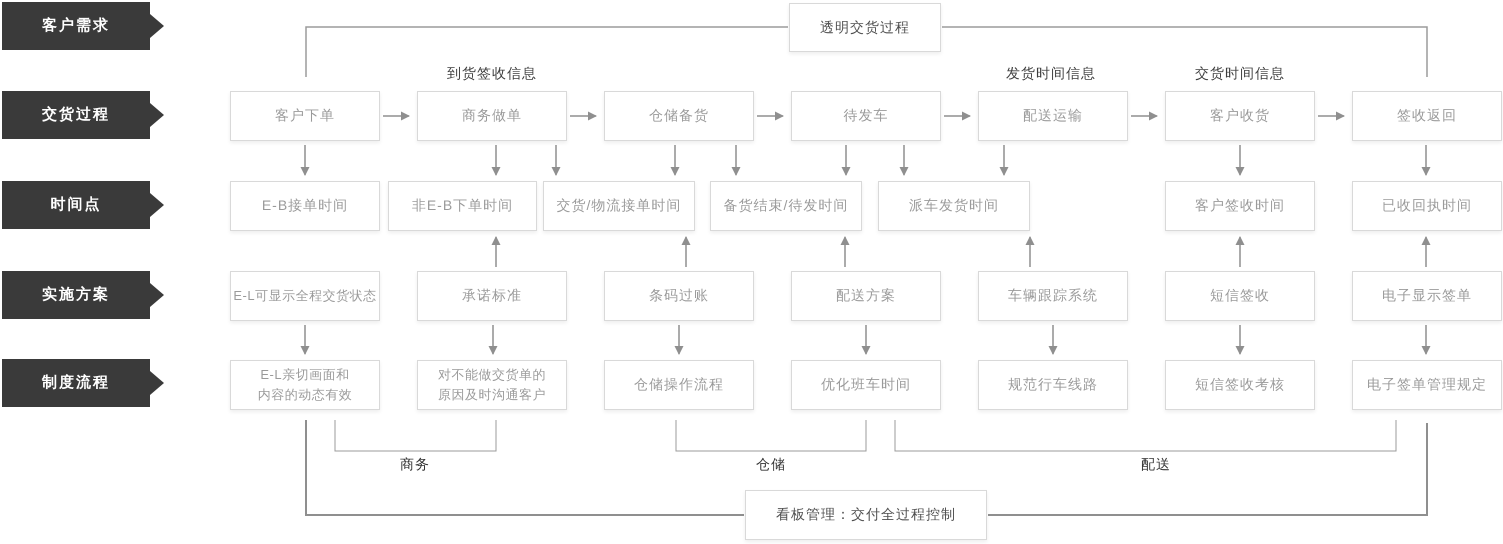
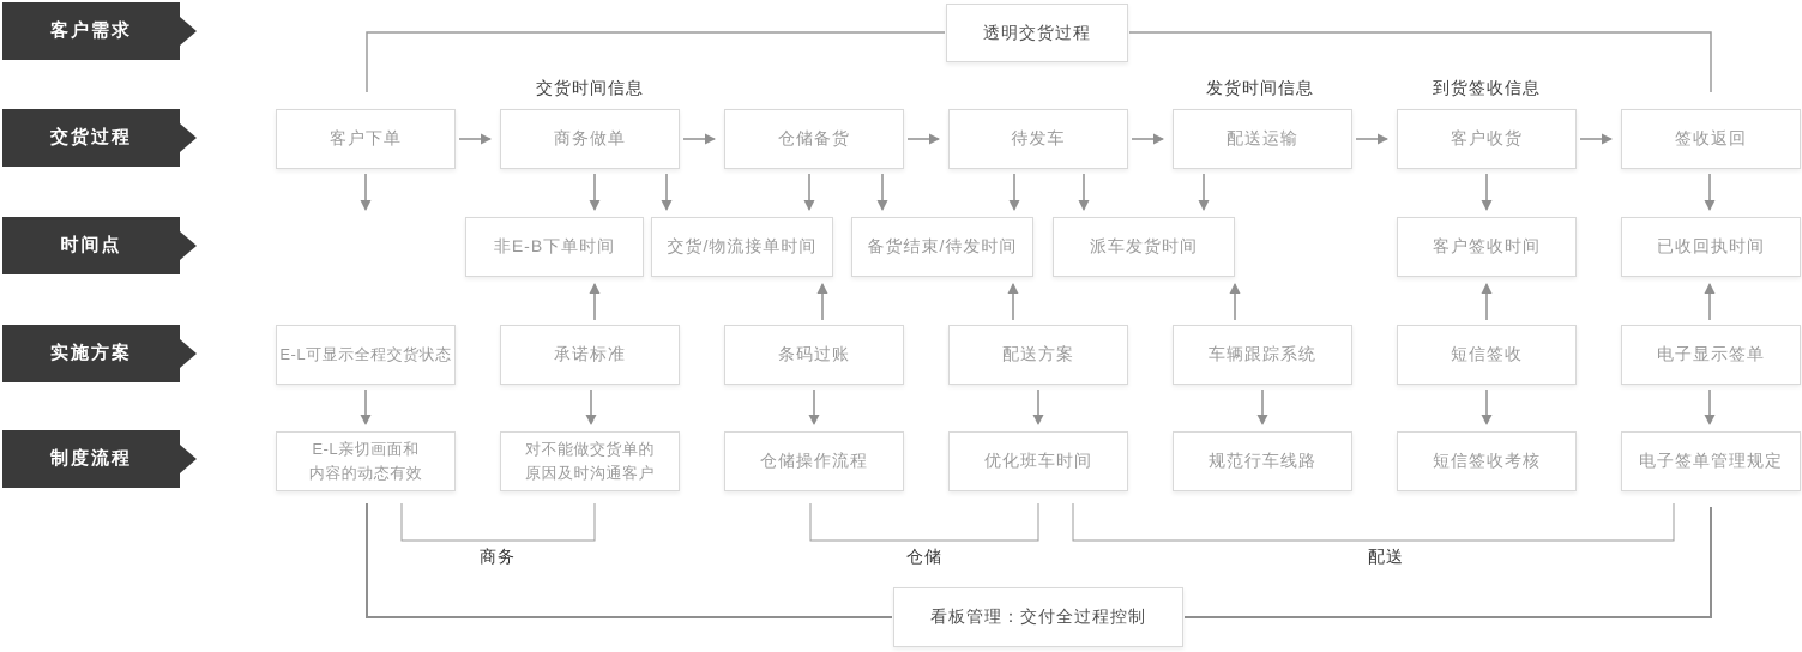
  客户需求
  交货过程
  时间点
  实施方案
  制度流程
  透明交货过程
- 到货签收信息
+ 交货时间信息
  发货时间信息
- 交货时间信息
+ 到货签收信息
  客户下单
  商务做单
  仓储备货
  待发车
  配送运输
  客户收货
  签收返回
- E-B接单时间
  非E-B下单时间
  交货/物流接单时间
  备货结束/待发时间
  派车发货时间
  客户签收时间
  已收回执时间
  E-L可显示全程交货状态
  承诺标准
  条码过账
  配送方案
  车辆跟踪系统
  短信签收
  电子显示签单
  E-L亲切画面和
  内容的动态有效
  对不能做交货单的
  原因及时沟通客户
  仓储操作流程
  优化班车时间
  规范行车线路
  短信签收考核
  电子签单管理规定
  商务
  仓储
  配送
  看板管理：交付全过程控制
